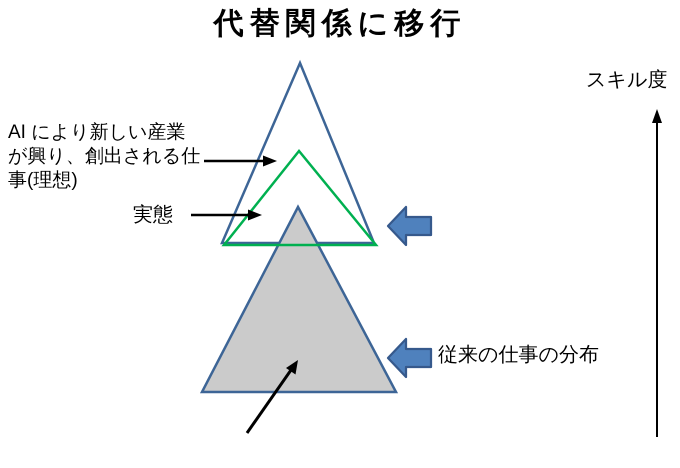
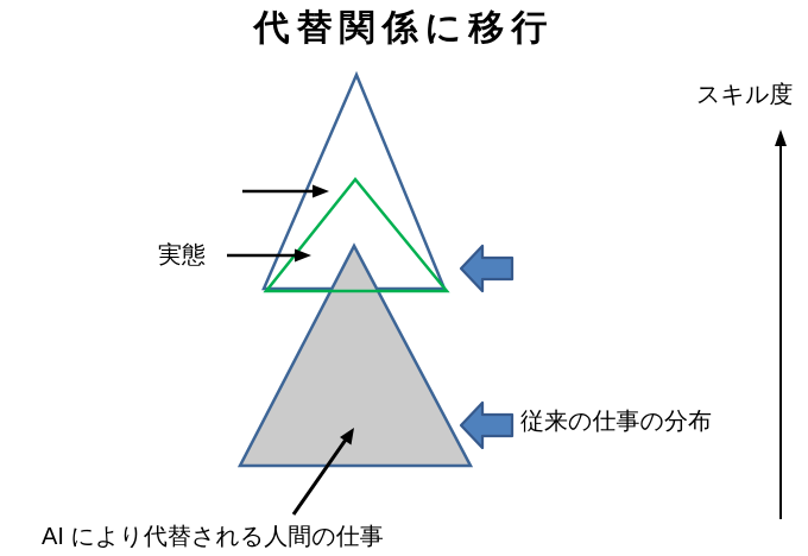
  代替関係に移行
  スキル度
- AI により新しい産業
- が興り、創出される仕
- 事(理想)
  実態
  従来の仕事の分布
+ AI により代替される人間の仕事
